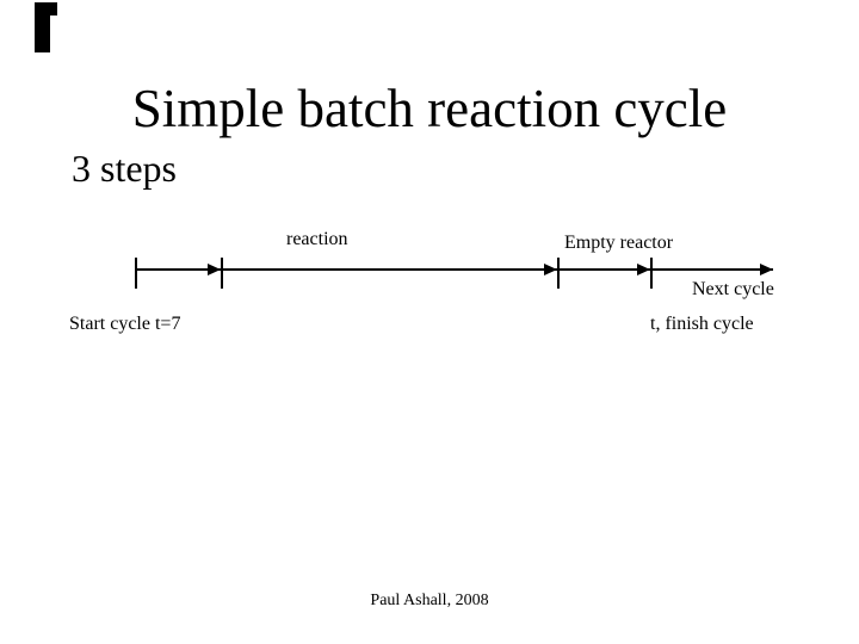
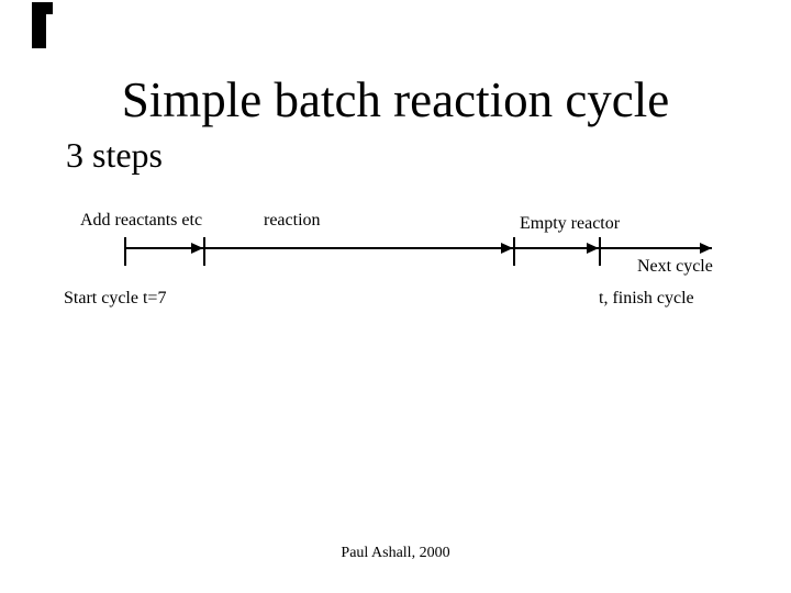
  Simple batch reaction cycle
  3 steps
+ Add reactants etc
  reaction
  Empty reactor
  Next cycle
  Start cycle t=7
  t, finish cycle
- Paul Ashall, 2008
+ Paul Ashall, 2000
